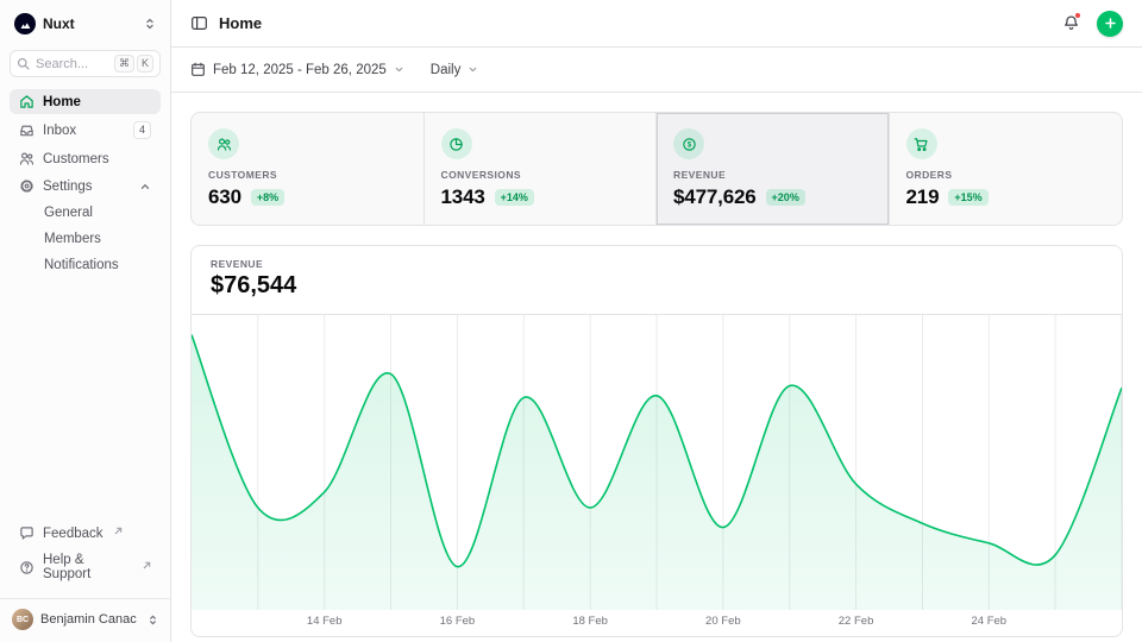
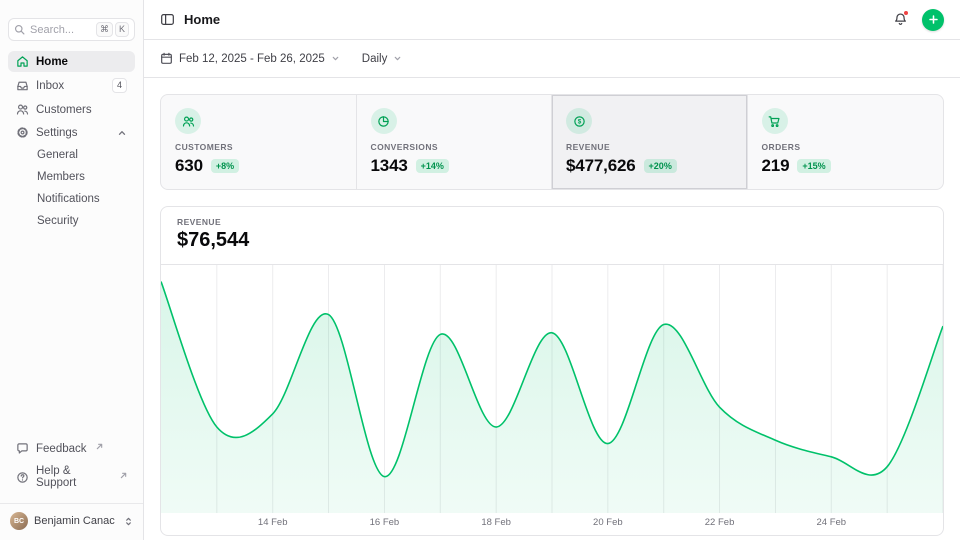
- Nuxt
  Search...
  ⌘
  K
  Home
  Inbox
  4
  Customers
  Settings
  General
  Members
  Notifications
+ Security
  Feedback
  Help & Support
  Benjamin Canac
  Home
  Feb 12, 2025 - Feb 26, 2025
  Daily
  CUSTOMERS
  630
  +8%
  CONVERSIONS
  1343
  +14%
  REVENUE
  $477,626
  +20%
  ORDERS
  219
  +15%
  REVENUE
  $76,544
  14 Feb
  16 Feb
  18 Feb
  20 Feb
  22 Feb
  24 Feb
